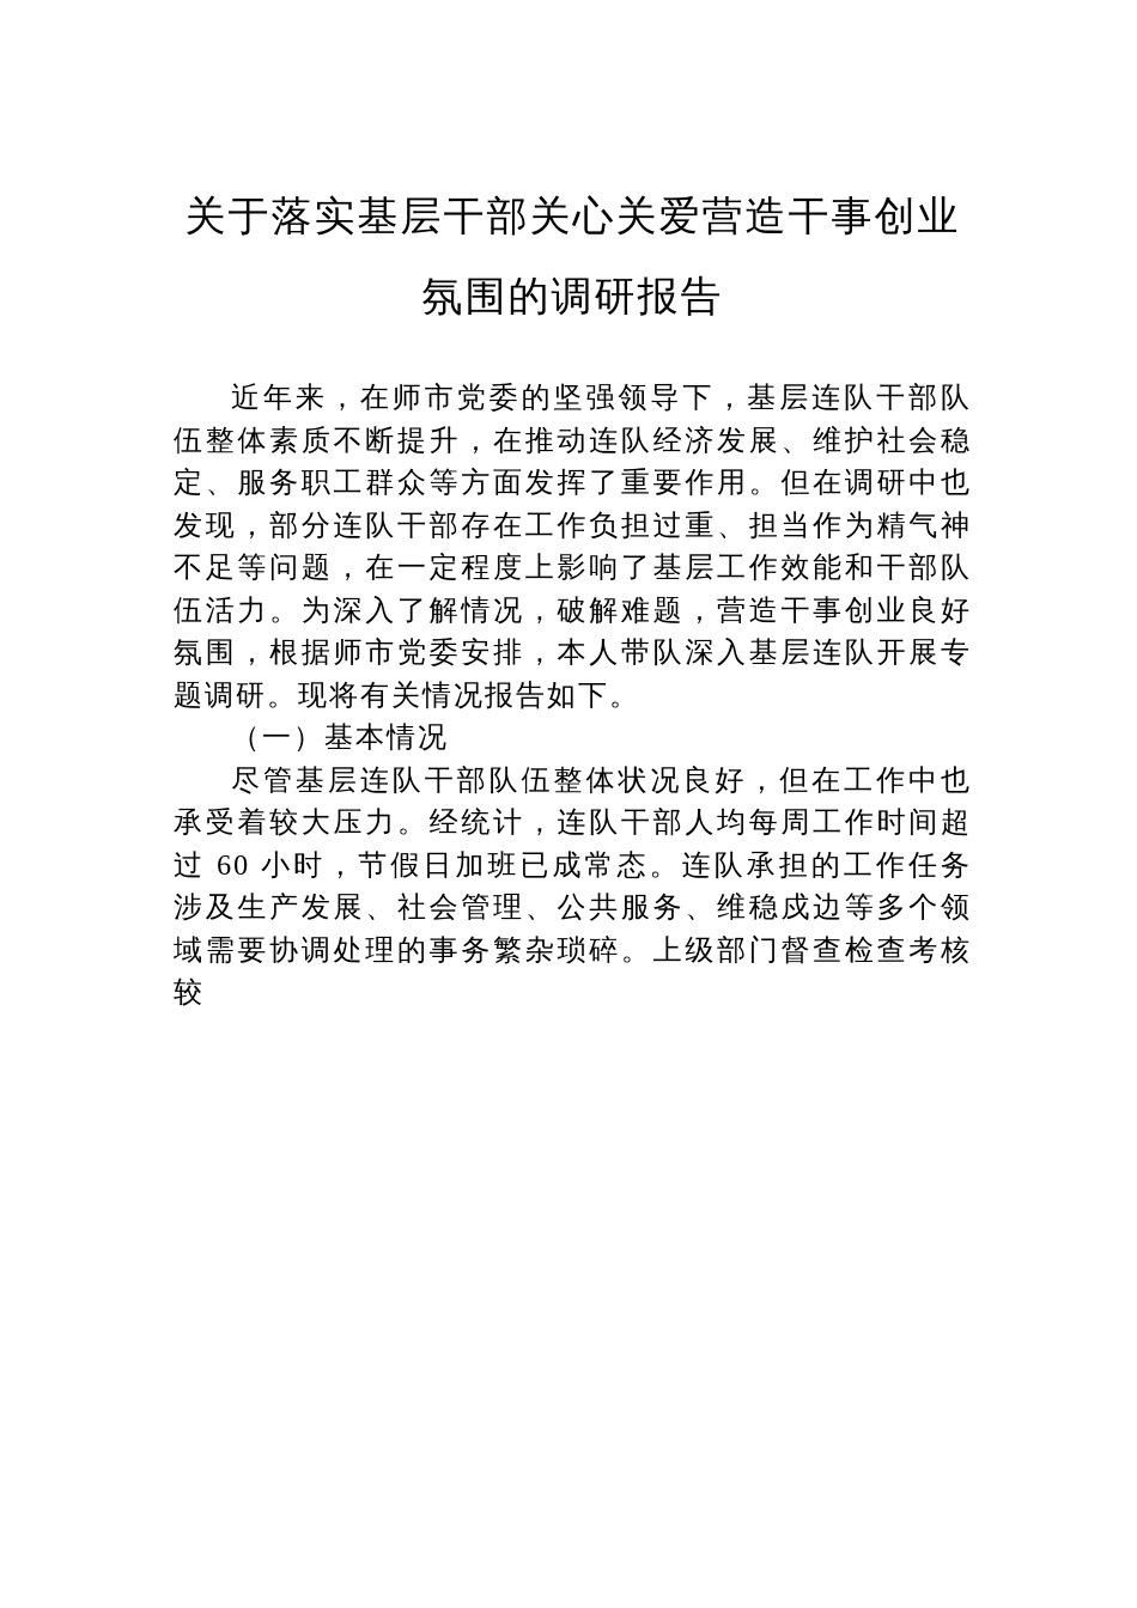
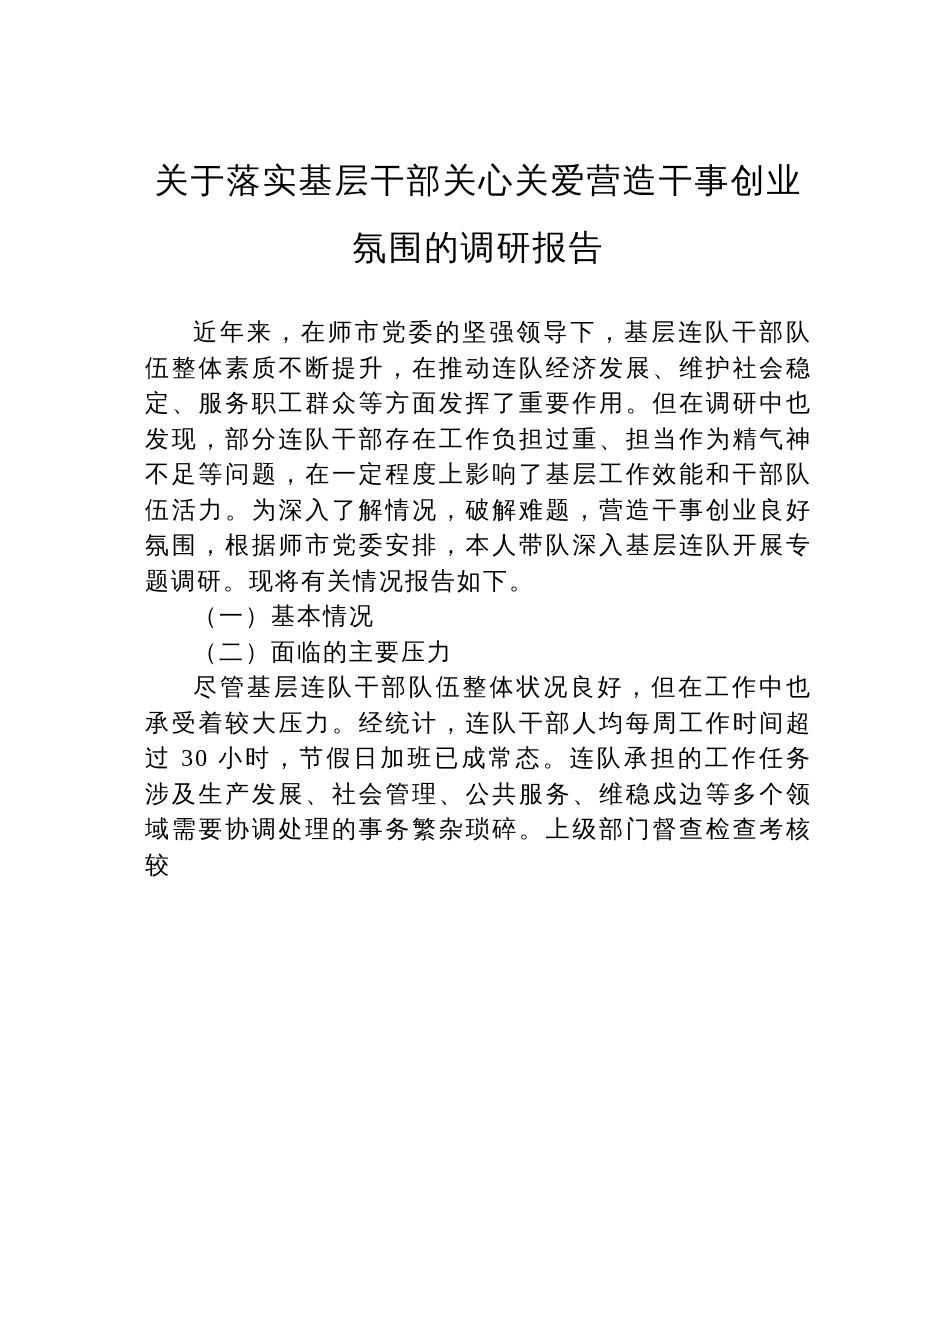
  关于落实基层干部关心关爱营造干事创业
  氛围的调研报告
  近年来，在师市党委的坚强领导下，基层连队干部队伍整体素质不断提升，在推动连队经济发展、维护社会稳定、服务职工群众等方面发挥了重要作用。但在调研中也发现，部分连队干部存在工作负担过重、担当作为精气神不足等问题，在一定程度上影响了基层工作效能和干部队伍活力。为深入了解情况，破解难题，营造干事创业良好氛围，根据师市党委安排，本人带队深入基层连队开展专题调研。现将有关情况报告如下。
  （一）基本情况
+ （二）面临的主要压力
- 尽管基层连队干部队伍整体状况良好，但在工作中也承受着较大压力。经统计，连队干部人均每周工作时间超过 60 小时，节假日加班已成常态。连队承担的工作任务涉及生产发展、社会管理、公共服务、维稳戍边等多个领域需要协调处理的事务繁杂琐碎。上级部门督查检查考核较
+ 尽管基层连队干部队伍整体状况良好，但在工作中也承受着较大压力。经统计，连队干部人均每周工作时间超过 30 小时，节假日加班已成常态。连队承担的工作任务涉及生产发展、社会管理、公共服务、维稳戍边等多个领域需要协调处理的事务繁杂琐碎。上级部门督查检查考核较
